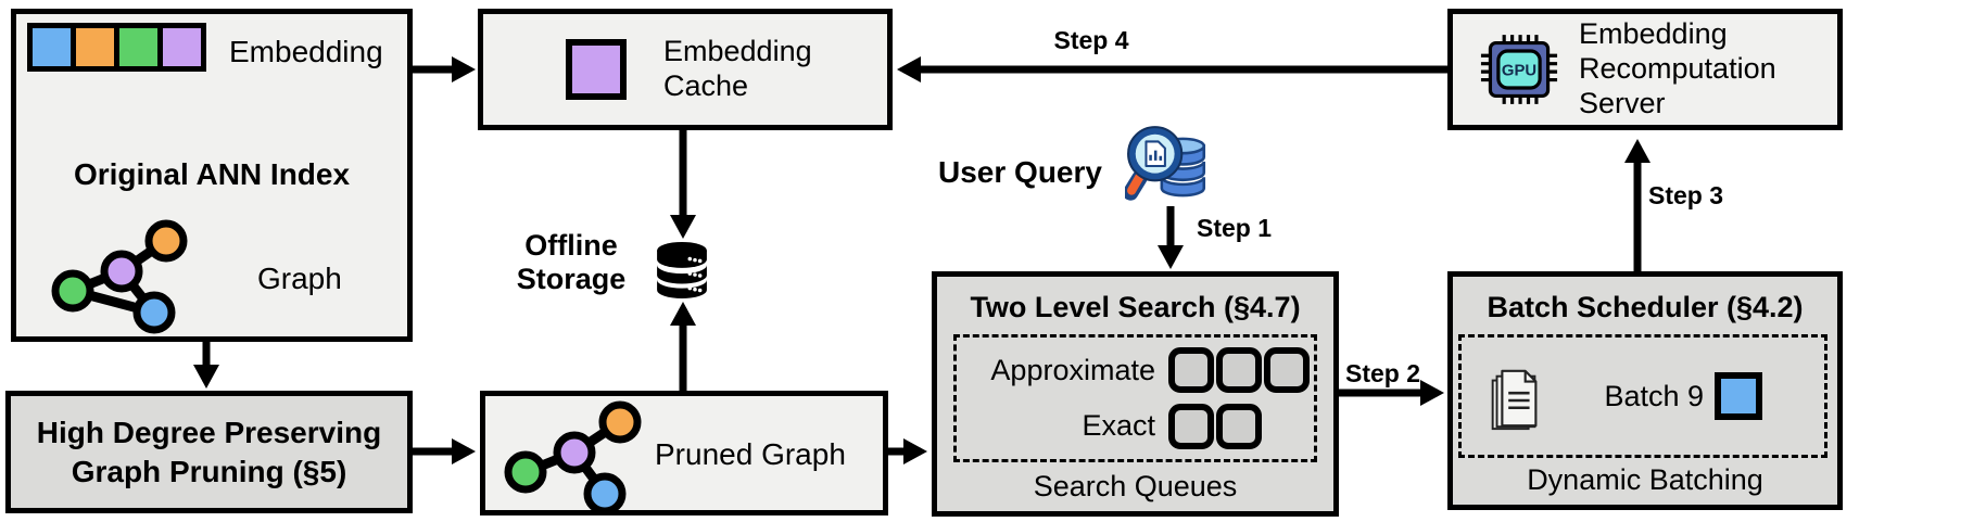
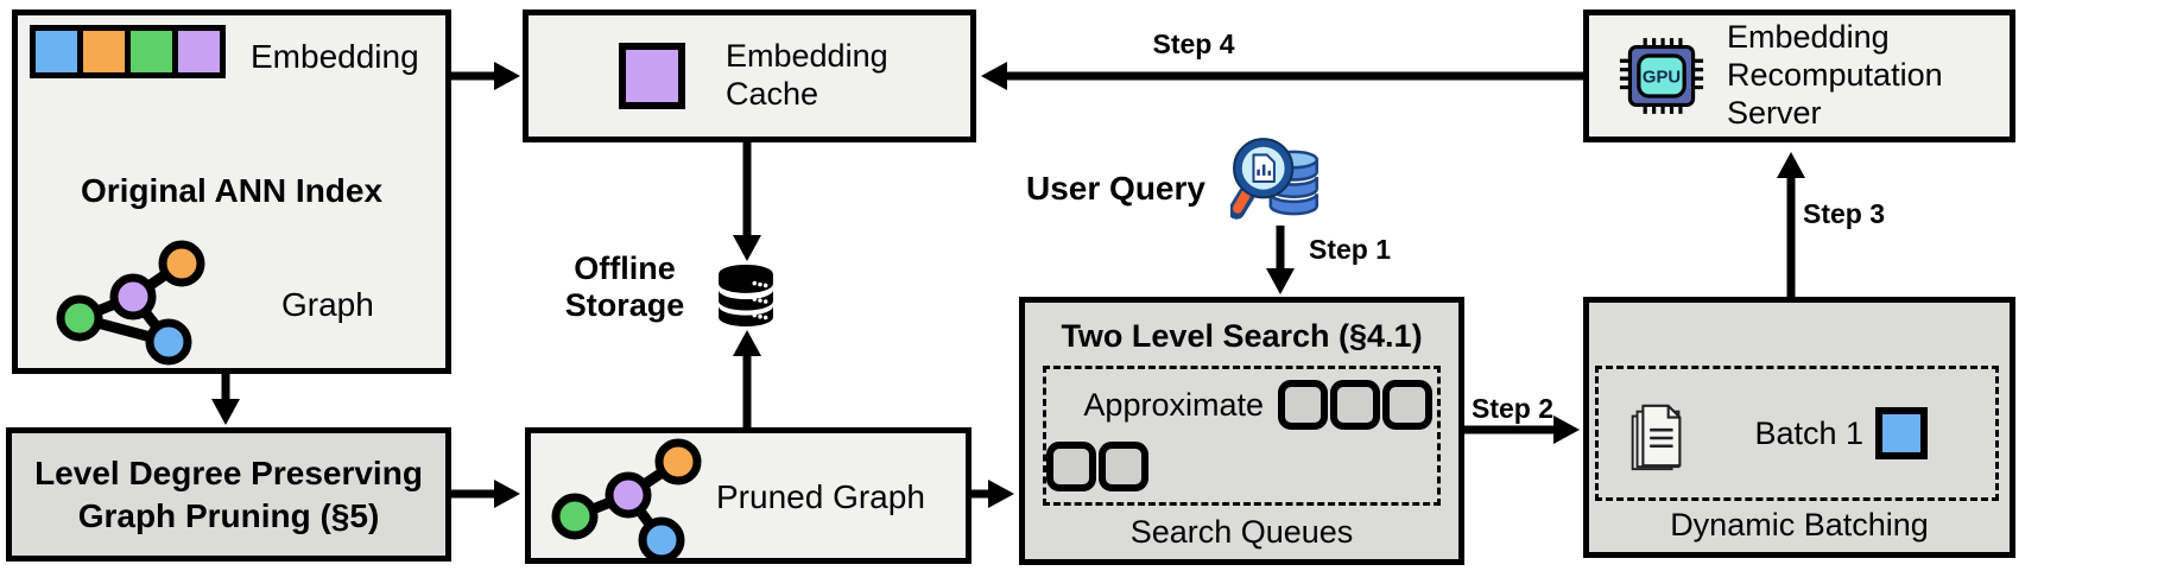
  Embedding
  Original ANN Index
  Graph
  Embedding Cache
  Offline Storage
  User Query
  Step 1
  Step 2
  Step 3
  Step 4
- Two Level Search (§4.7)
+ Two Level Search (§4.1)
  Approximate
- Exact
  Search Queues
- Batch Scheduler (§4.2)
- Batch 9
+ Batch 1
  Dynamic Batching
  GPU
  Embedding Recomputation Server
- High Degree Preserving Graph Pruning (§5)
+ Level Degree Preserving Graph Pruning (§5)
  Pruned Graph
